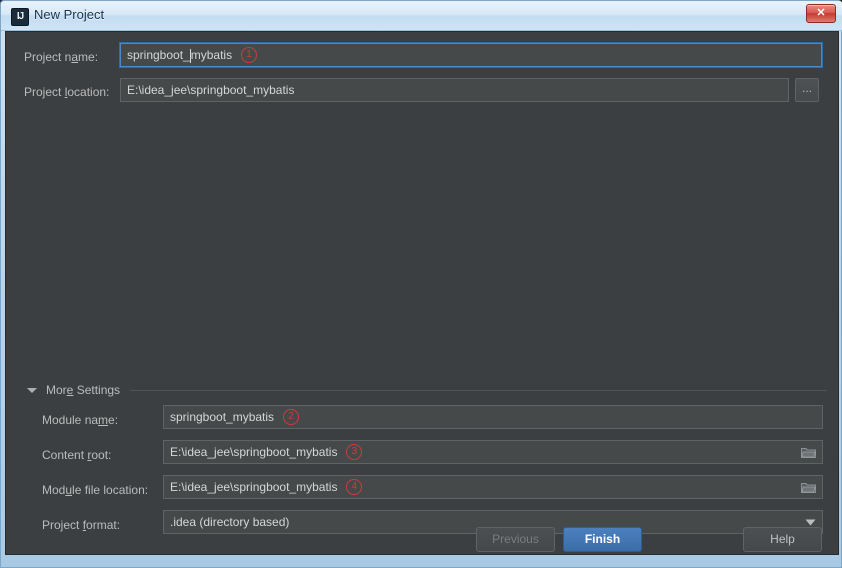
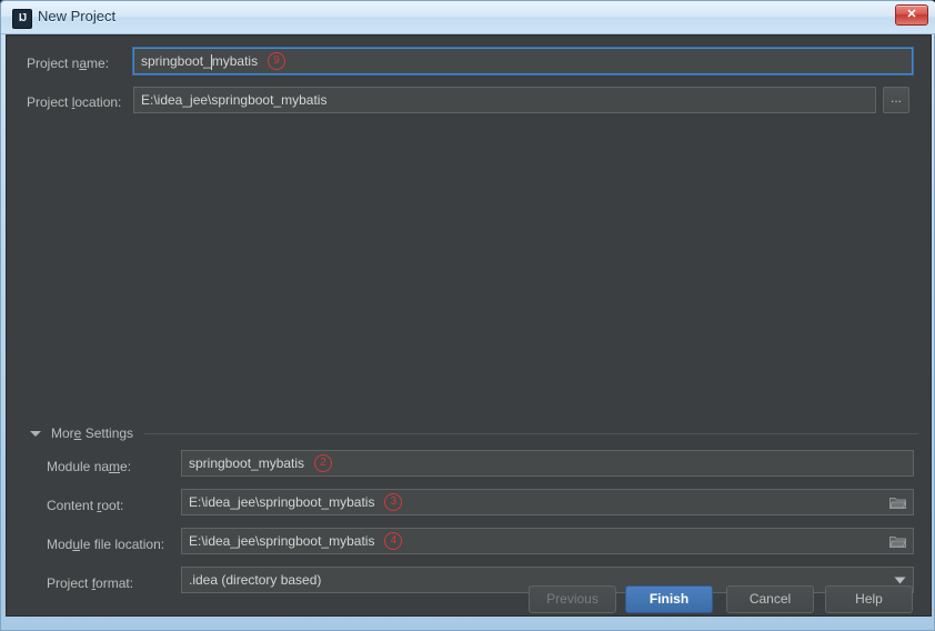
  IJ
  New Project
  ✕
  Project name:
  springboot_
  mybatis
- 1
+ 9
  Project location:
  E:\idea_jee\springboot_mybatis
  ...
  More Settings
  Module name:
  springboot_mybatis
  2
  Content root:
  E:\idea_jee\springboot_mybatis
  3
  Module file location:
  E:\idea_jee\springboot_mybatis
  4
  Project format:
  .idea (directory based)
  Previous
  Finish
+ Cancel
  Help
